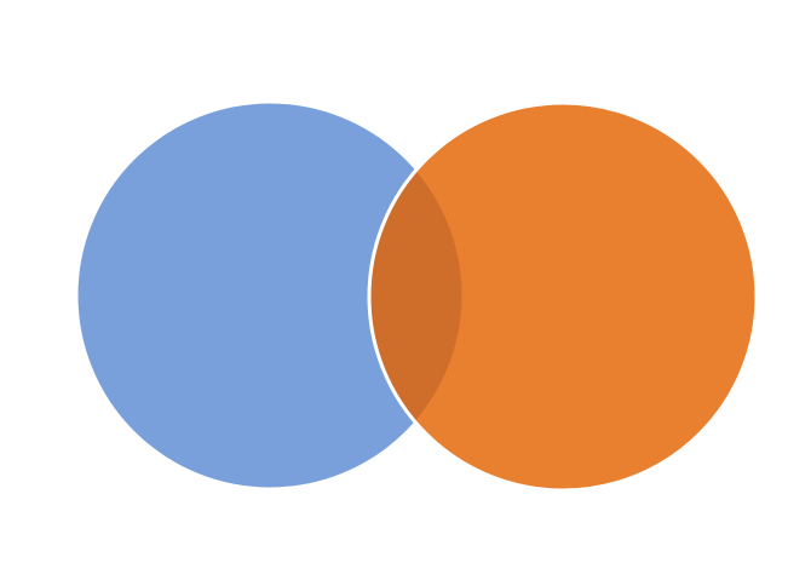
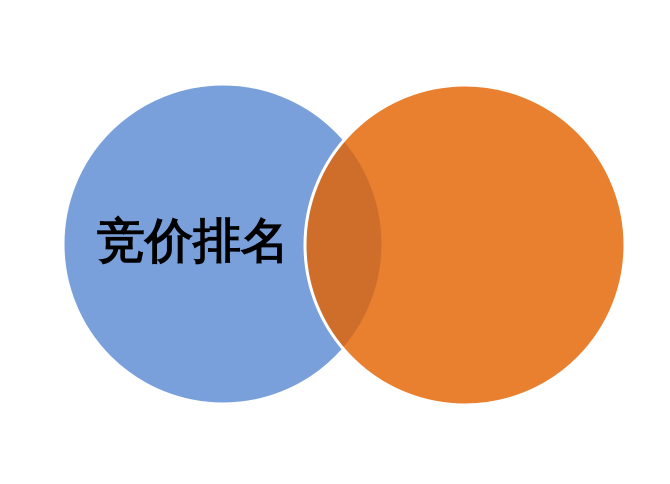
+ 竞价排名
